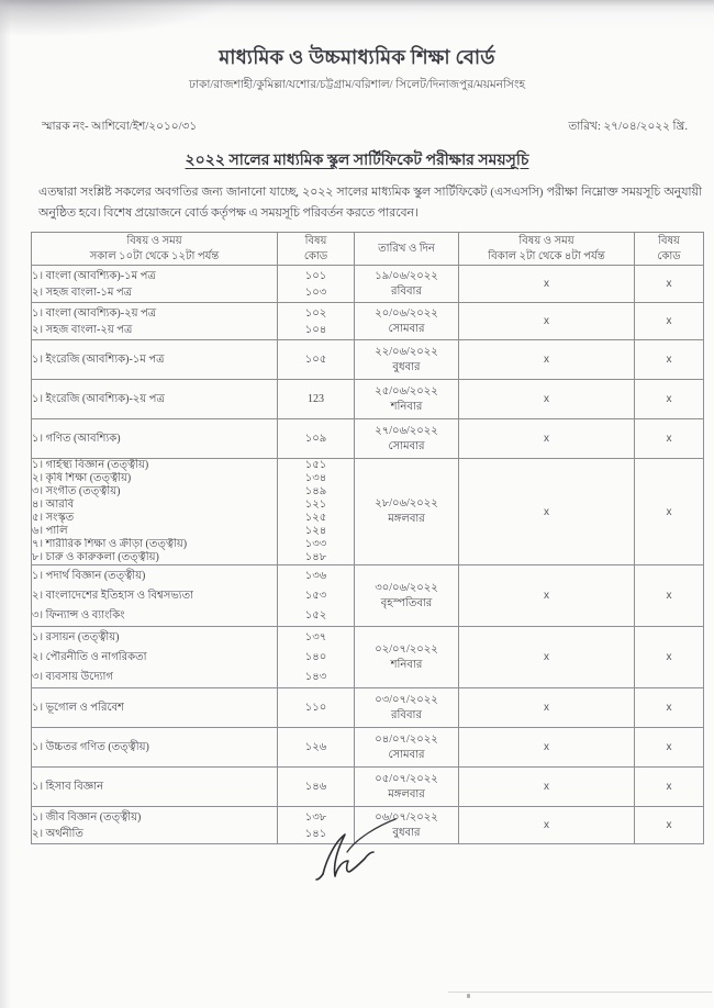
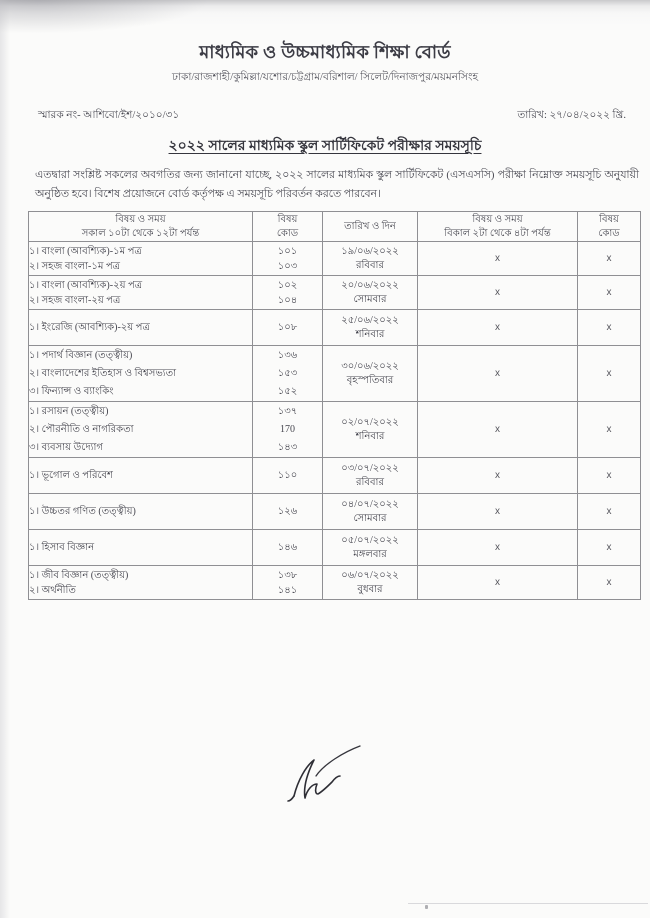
  মাধ্যমিক ও উচ্চমাধ্যমিক শিক্ষা বোর্ড
  ঢাকা/রাজশাহী/কুমিল্লা/যশোর/চট্টগ্রাম/বরিশাল/ সিলেট/দিনাজপুর/ময়মনসিংহ
  স্মারক নং- আশিবো/ইশ/২০১০/৩১
  তারিখ: ২৭/০৪/২০২২ খ্রি.
  ২০২২ সালের মাধ্যমিক স্কুল সার্টিফিকেট পরীক্ষার সময়সূচি
  এতদ্বারা সংশ্লিষ্ট সকলের অবগতির জন্য জানানো যাচ্ছে, ২০২২ সালের মাধ্যমিক স্কুল সার্টিফিকেট (এসএসসি) পরীক্ষা নিম্নোক্ত সময়সূচি অনুযায়ী অনুষ্ঠিত হবে। বিশেষ প্রয়োজনে বোর্ড কর্তৃপক্ষ এ সময়সূচি পরিবর্তন করতে পারবেন।
  বিষয় ও সময় সকাল ১০টা থেকে ১২টা পর্যন্ত	বিষয় কোড	তারিখ ও দিন	বিষয় ও সময় বিকাল ২টা থেকে ৪টা পর্যন্ত	বিষয় কোড
  ১। বাংলা (আবশ্যিক)-১ম পত্র২। সহজ বাংলা-১ম পত্র	১০১১০৩	১৯/০৬/২০২২রবিবার	x	x
  ১। বাংলা (আবশ্যিক)-২য় পত্র২। সহজ বাংলা-২য় পত্র	১০২১০৪	২০/০৬/২০২২সোমবার	x	x
- ১। ইংরেজি (আবশ্যিক)-১ম পত্র	১০৫	২২/০৬/২০২২বুধবার	x	x
- ১। ইংরেজি (আবশ্যিক)-২য় পত্র	123	২৫/০৬/২০২২শনিবার	x	x
+ ১। ইংরেজি (আবশ্যিক)-২য় পত্র	১০৮	২৫/০৬/২০২২শনিবার	x	x
- ১। গণিত (আবশ্যিক)	১০৯	২৭/০৬/২০২২সোমবার	x	x
- ১। গার্হস্থ্য বিজ্ঞান (তত্ত্বীয়)২। কৃষি শিক্ষা (তত্ত্বীয়)৩। সংগীত (তত্ত্বীয়)৪। আরবি৫। সংস্কৃত৬। পালি৭। শারীরিক শিক্ষা ও ক্রীড়া (তত্ত্বীয়)৮। চারু ও কারুকলা (তত্ত্বীয়)	১৫১১৩৪১৪৯১২১১২৫১২৪১৩৩১৪৮	২৮/০৬/২০২২মঙ্গলবার	x	x
  ১। পদার্থ বিজ্ঞান (তত্ত্বীয়)২। বাংলাদেশের ইতিহাস ও বিশ্বসভ্যতা৩। ফিন্যান্স ও ব্যাংকিং	১৩৬১৫৩১৫২	৩০/০৬/২০২২বৃহস্পতিবার	x	x
- ১। রসায়ন (তত্ত্বীয়)২। পৌরনীতি ও নাগরিকতা৩। ব্যবসায় উদ্যোগ	১৩৭১৪০১৪৩	০২/০৭/২০২২শনিবার	x	x
+ ১। রসায়ন (তত্ত্বীয়)২। পৌরনীতি ও নাগরিকতা৩। ব্যবসায় উদ্যোগ	১৩৭170১৪৩	০২/০৭/২০২২শনিবার	x	x
  ১। ভূগোল ও পরিবেশ	১১০	০৩/০৭/২০২২রবিবার	x	x
  ১। উচ্চতর গণিত (তত্ত্বীয়)	১২৬	০৪/০৭/২০২২সোমবার	x	x
  ১। হিসাব বিজ্ঞান	১৪৬	০৫/০৭/২০২২মঙ্গলবার	x	x
  ১। জীব বিজ্ঞান (তত্ত্বীয়)২। অর্থনীতি	১৩৮১৪১	০৬/০৭/২০২২বুধবার	x	x
